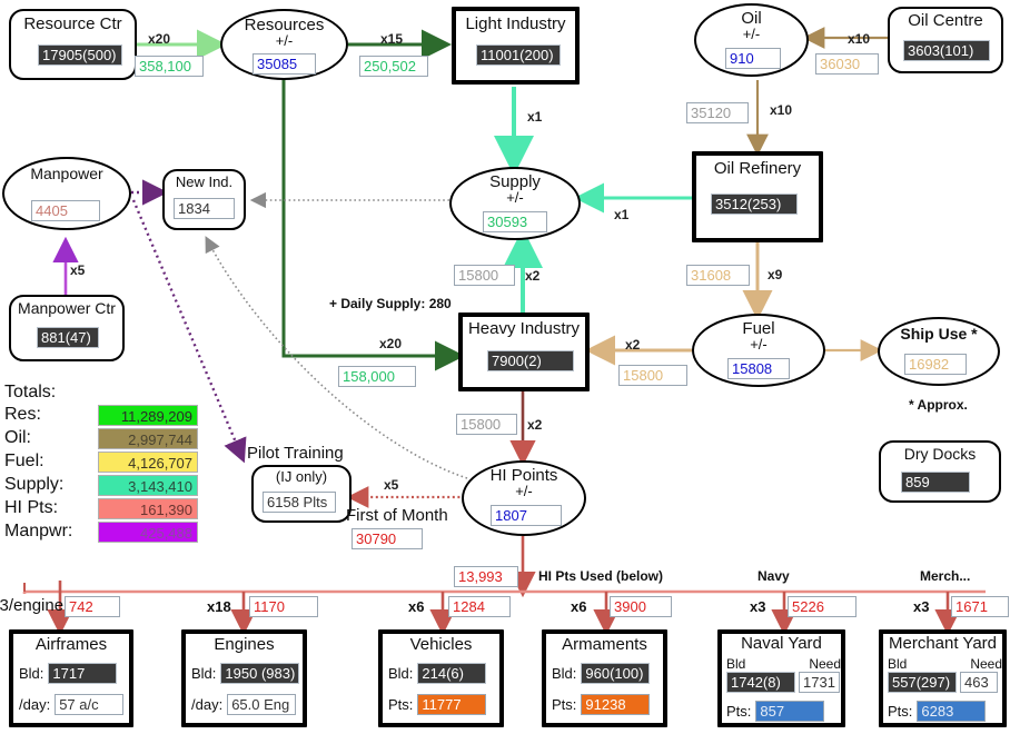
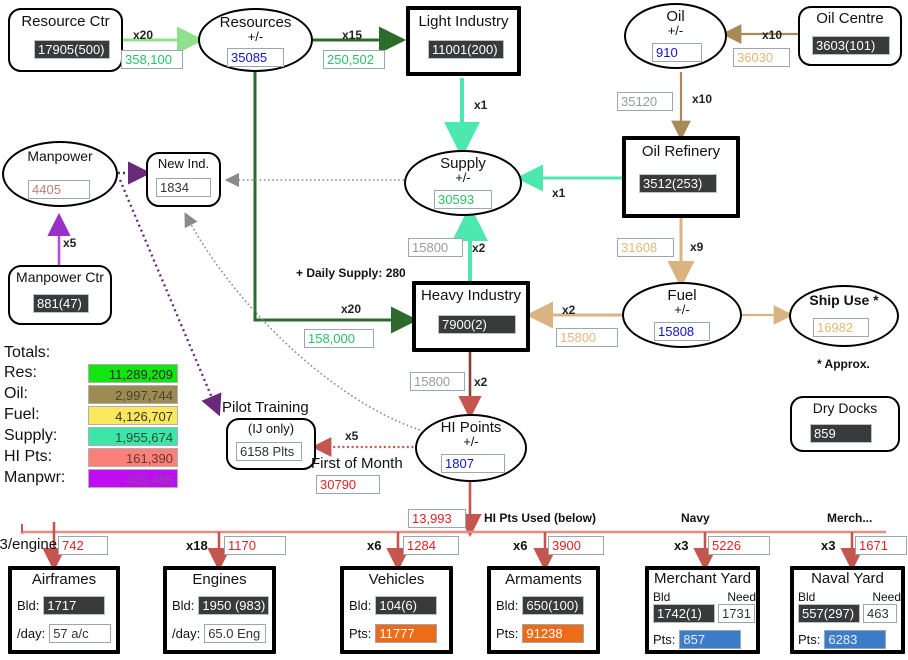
  Resource Ctr
  17905(500)
  Resources
  +/-
  35085
  Light Industry
  11001(200)
  Oil
  +/-
  910
  Oil Centre
  3603(101)
  x20
  358,100
  x15
  250,502
  x1
  x10
  36030
  x10
  35120
  Manpower
  4405
  New Ind.
  1834
  Supply
  +/-
  30593
  Oil Refinery
  3512(253)
  x1
  15800
  x2
  31608
  x9
  Manpower Ctr
  881(47)
  x5
  Heavy Industry
  7900(2)
  + Daily Supply: 280
  x20
  158,000
  x2
  15800
  Fuel
  +/-
  15808
  Ship Use *
  16982
  * Approx.
  Dry Docks
  859
  15800
  x2
  Pilot Training
  (IJ only)
  6158 Plts
  HI Points
  +/-
  1807
  x5
  First of Month
  30790
  13,993
  HI Pts Used (below)
  Navy
  Merch...
  3/engine
  742
  x18
  1170
  x6
  1284
  x6
  3900
  x3
  5226
  x3
  1671
  Totals:
  Res:
  11,289,209
  Oil:
  2,997,744
  Fuel:
  4,126,707
  Supply:
- 3,143,410
+ 1,955,674
  HI Pts:
  161,390
  Manpwr:
  425,488
  Airframes
  Bld:
  1717
  /day:
  57 a/c
  Engines
  Bld:
  1950 (983)
  /day:
  65.0 Eng
  Vehicles
  Bld:
- 214(6)
+ 104(6)
  Pts:
  11777
  Armaments
  Bld:
- 960(100)
+ 650(100)
  Pts:
  91238
- Naval Yard
+ Merchant Yard
  Bld
  Need
- 1742(8)
+ 1742(1)
  1731
  Pts:
  857
- Merchant Yard
+ Naval Yard
  Bld
  Need
  557(297)
  463
  Pts:
  6283
